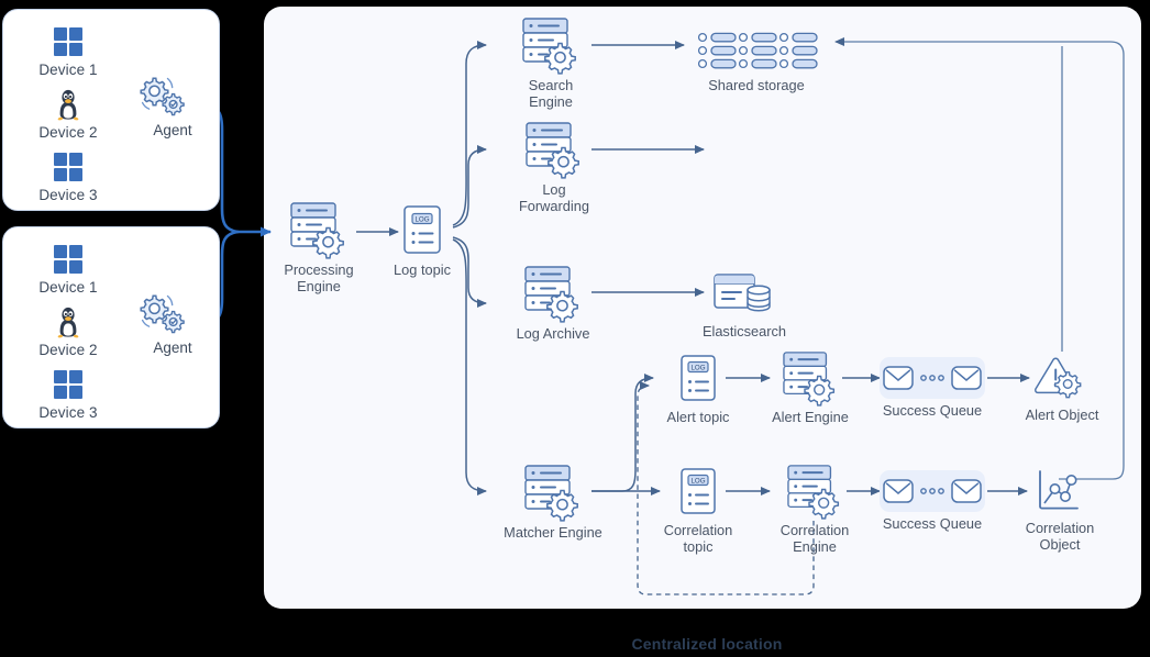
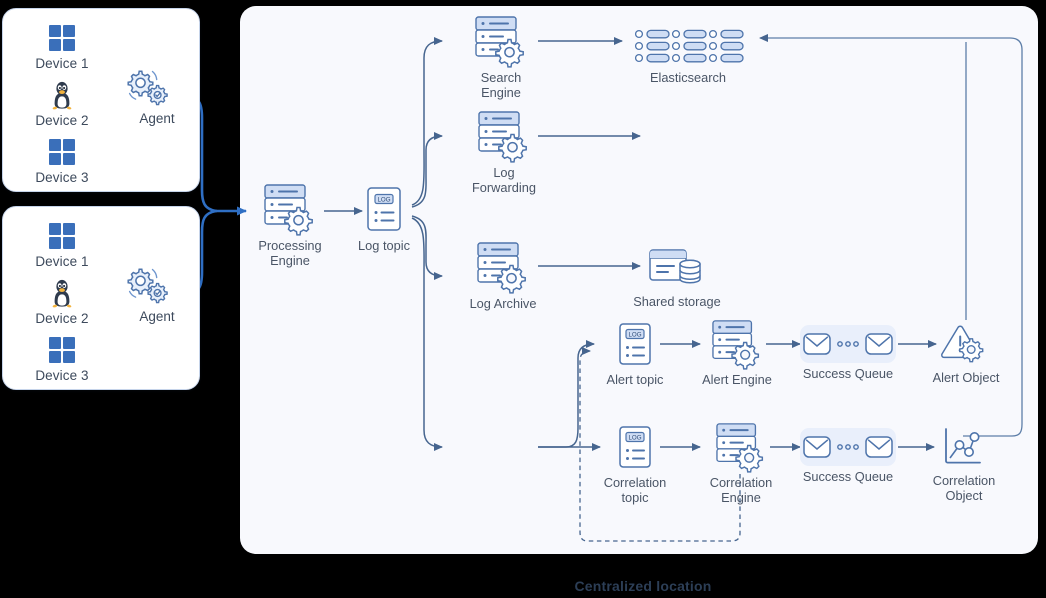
  Device 1
  Device 2
  Device 3
  Agent
  Device 1
  Device 2
  Device 3
  Agent
  Processing
  Engine
  Log topic
  Search Engine
- Shared storage
+ Elasticsearch
  Log Forwarding
  Log Archive
- Elasticsearch
+ Shared storage
- Matcher Engine
  Alert topic
  Alert Engine
  Success Queue
  Alert Object
  Correlation
  topic
  Correlation
  Engine
  Success Queue
  Correlation
  Object
  Centralized location
